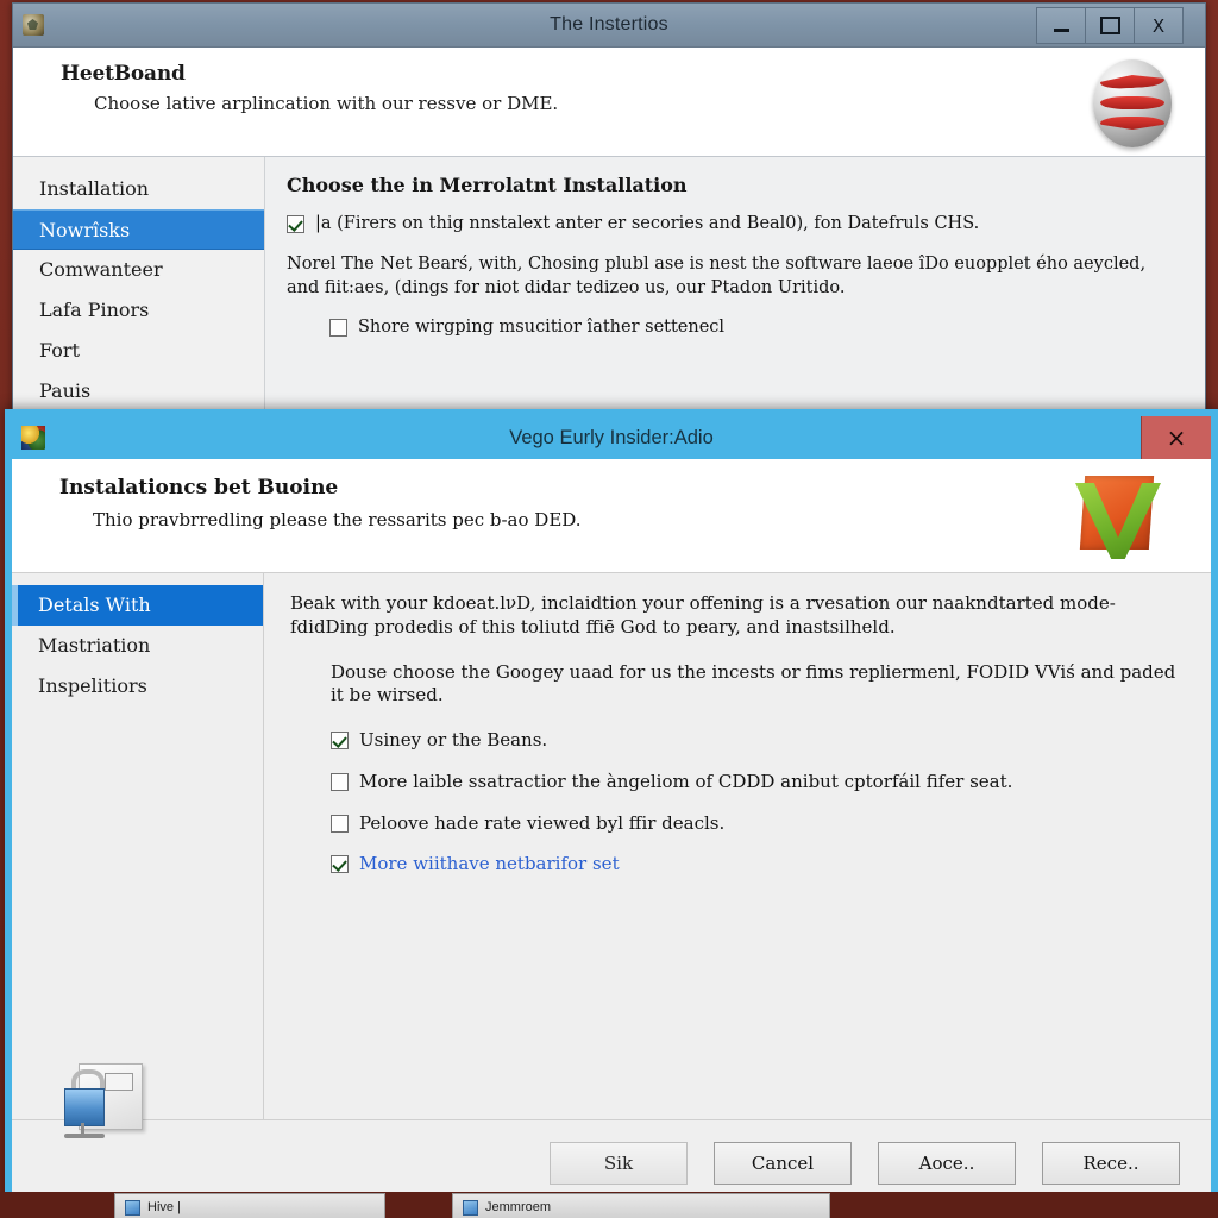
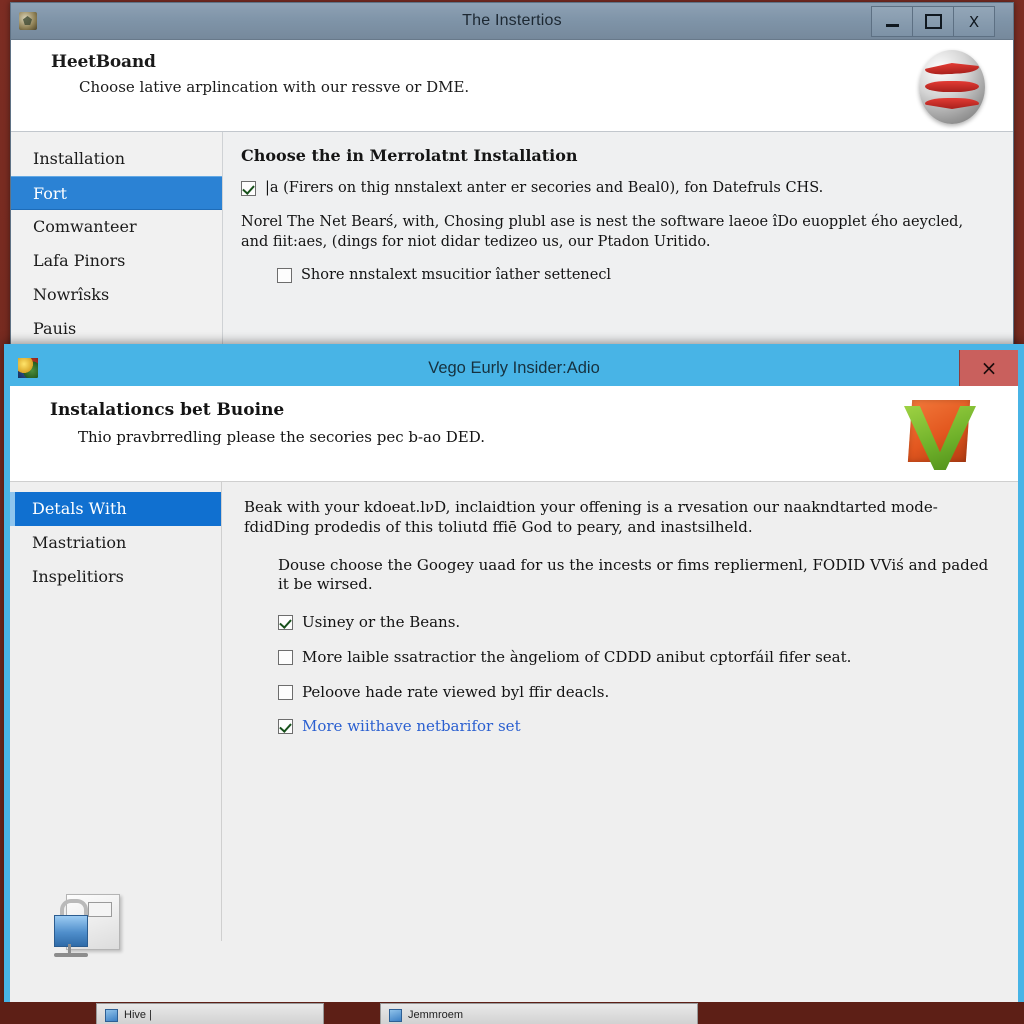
  The Instertios
  X
  HeetBoand
  Choose lative arplincation with our ressve or DME.
  Installation
- Nowrîsks
+ Fort
  Comwanteer
  Lafa Pinors
- Fort
+ Nowrîsks
  Pauis
  Choose the in Merrolatnt Installation
  |a (Firers on thig nnstalext anter er secories and Beal0), fon Datefruls CHS.
  Norel The Net Bearś, with, Chosing plubl ase is nest the software laeoe îDo euopplet ého aeycled, and fiit:aes, (dings for niot didar tedizeo us, our Ptadon Uritido.
- Shore wirgping msucitior îather settenecl
+ Shore nnstalext msucitior îather settenecl
  Vego Eurly Insider:Adio
  ×
  Instalationcs bet Buoine
- Thio pravbrredling please the ressarits pec b-ao DED.
+ Thio pravbrredling please the secories pec b-ao DED.
  Detals With
  Mastriation
  Inspelitiors
  Beak with your kdoeat.lνD, inclaidtion your offening is a rvesation our naakndtarted mode-fdidDing prodedis of this toliutd ffiē God to peary, and inastsilheld.
  Douse choose the Googey uaad for us the incests or fims repliermenl, FODID VViś and paded it be wirsed.
  Usiney or the Beans.
  More laible ssatractior the àngeliom of CDDD anibut cptorfáil fifer seat.
  Peloove hade rate viewed byl ffir deacls.
  More wiithave netbarifor set
- Sik
- Cancel
- Aoce..
- Rece..
  Hive |
  Jemmroem
